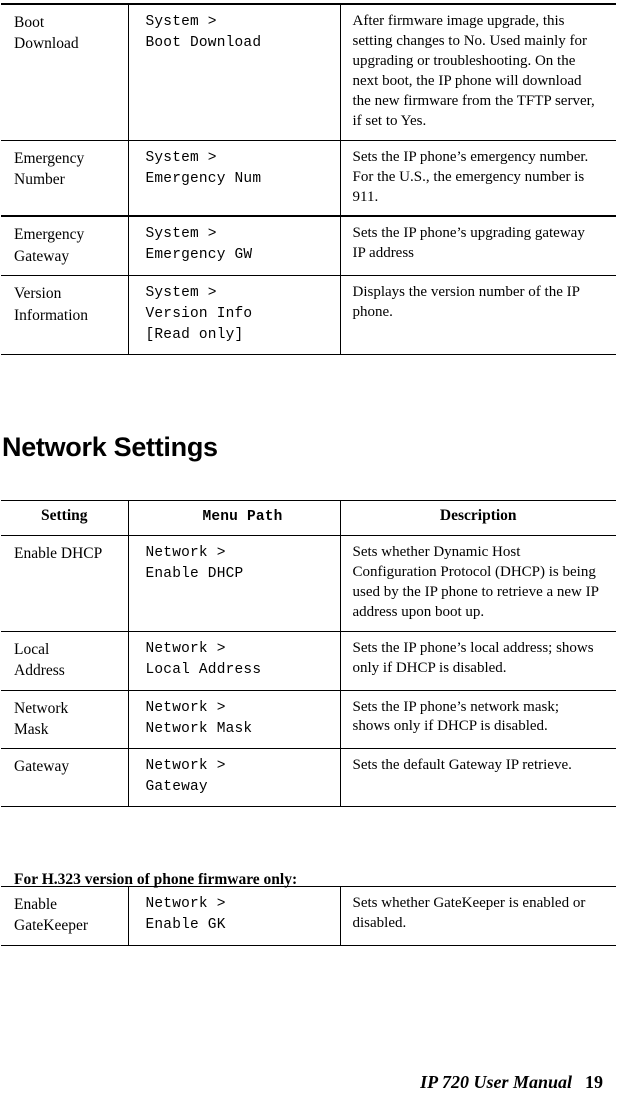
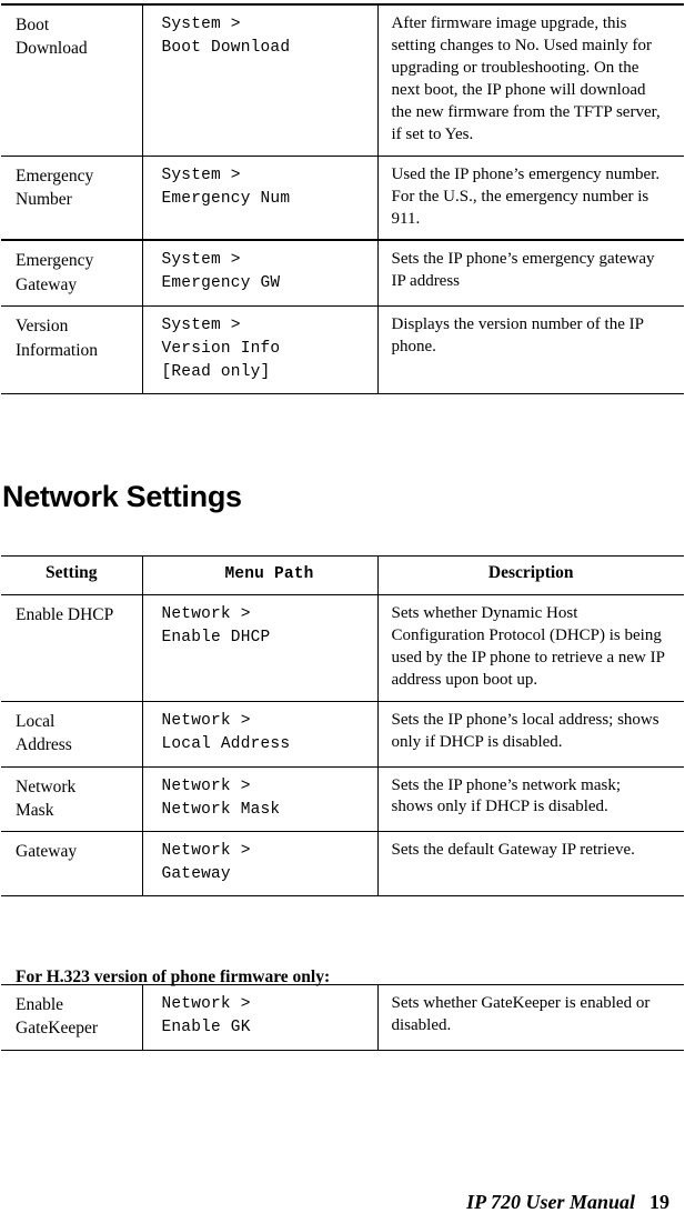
  Boot Download	System > Boot Download	After firmware image upgrade, this setting changes to No. Used mainly for upgrading or troubleshooting. On the next boot, the IP phone will download the new firmware from the TFTP server, if set to Yes.
- Emergency Number	System > Emergency Num	Sets the IP phone’s emergency number. For the U.S., the emergency number is 911.
+ Emergency Number	System > Emergency Num	Used the IP phone’s emergency number. For the U.S., the emergency number is 911.
- Emergency Gateway	System > Emergency GW	Sets the IP phone’s upgrading gateway IP address
+ Emergency Gateway	System > Emergency GW	Sets the IP phone’s emergency gateway IP address
  Version Information	System > Version Info [Read only]	Displays the version number of the IP phone.
  Network Settings
  Setting	Menu Path	Description
  Enable DHCP	Network > Enable DHCP	Sets whether Dynamic Host Configuration Protocol (DHCP) is being used by the IP phone to retrieve a new IP address upon boot up.
  Local Address	Network > Local Address	Sets the IP phone’s local address; shows only if DHCP is disabled.
  Network Mask	Network > Network Mask	Sets the IP phone’s network mask; shows only if DHCP is disabled.
  Gateway	Network > Gateway	Sets the default Gateway IP retrieve.
  For H.323 version of phone firmware only:
  Enable GateKeeper	Network > Enable GK	Sets whether GateKeeper is enabled or disabled.
  IP 720 User Manual
  19
